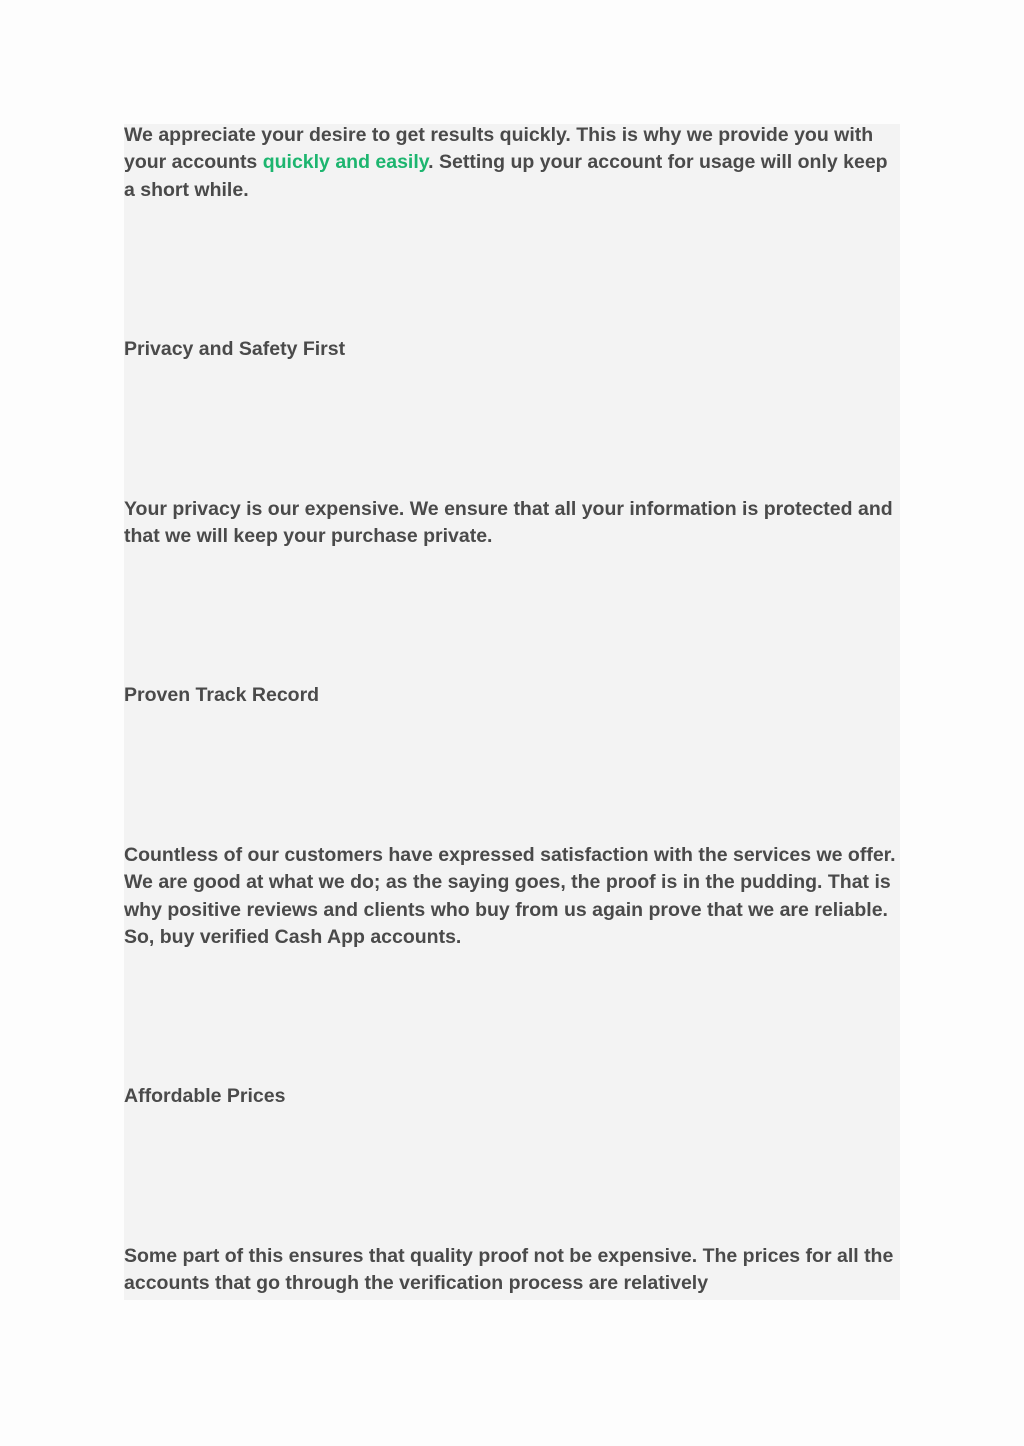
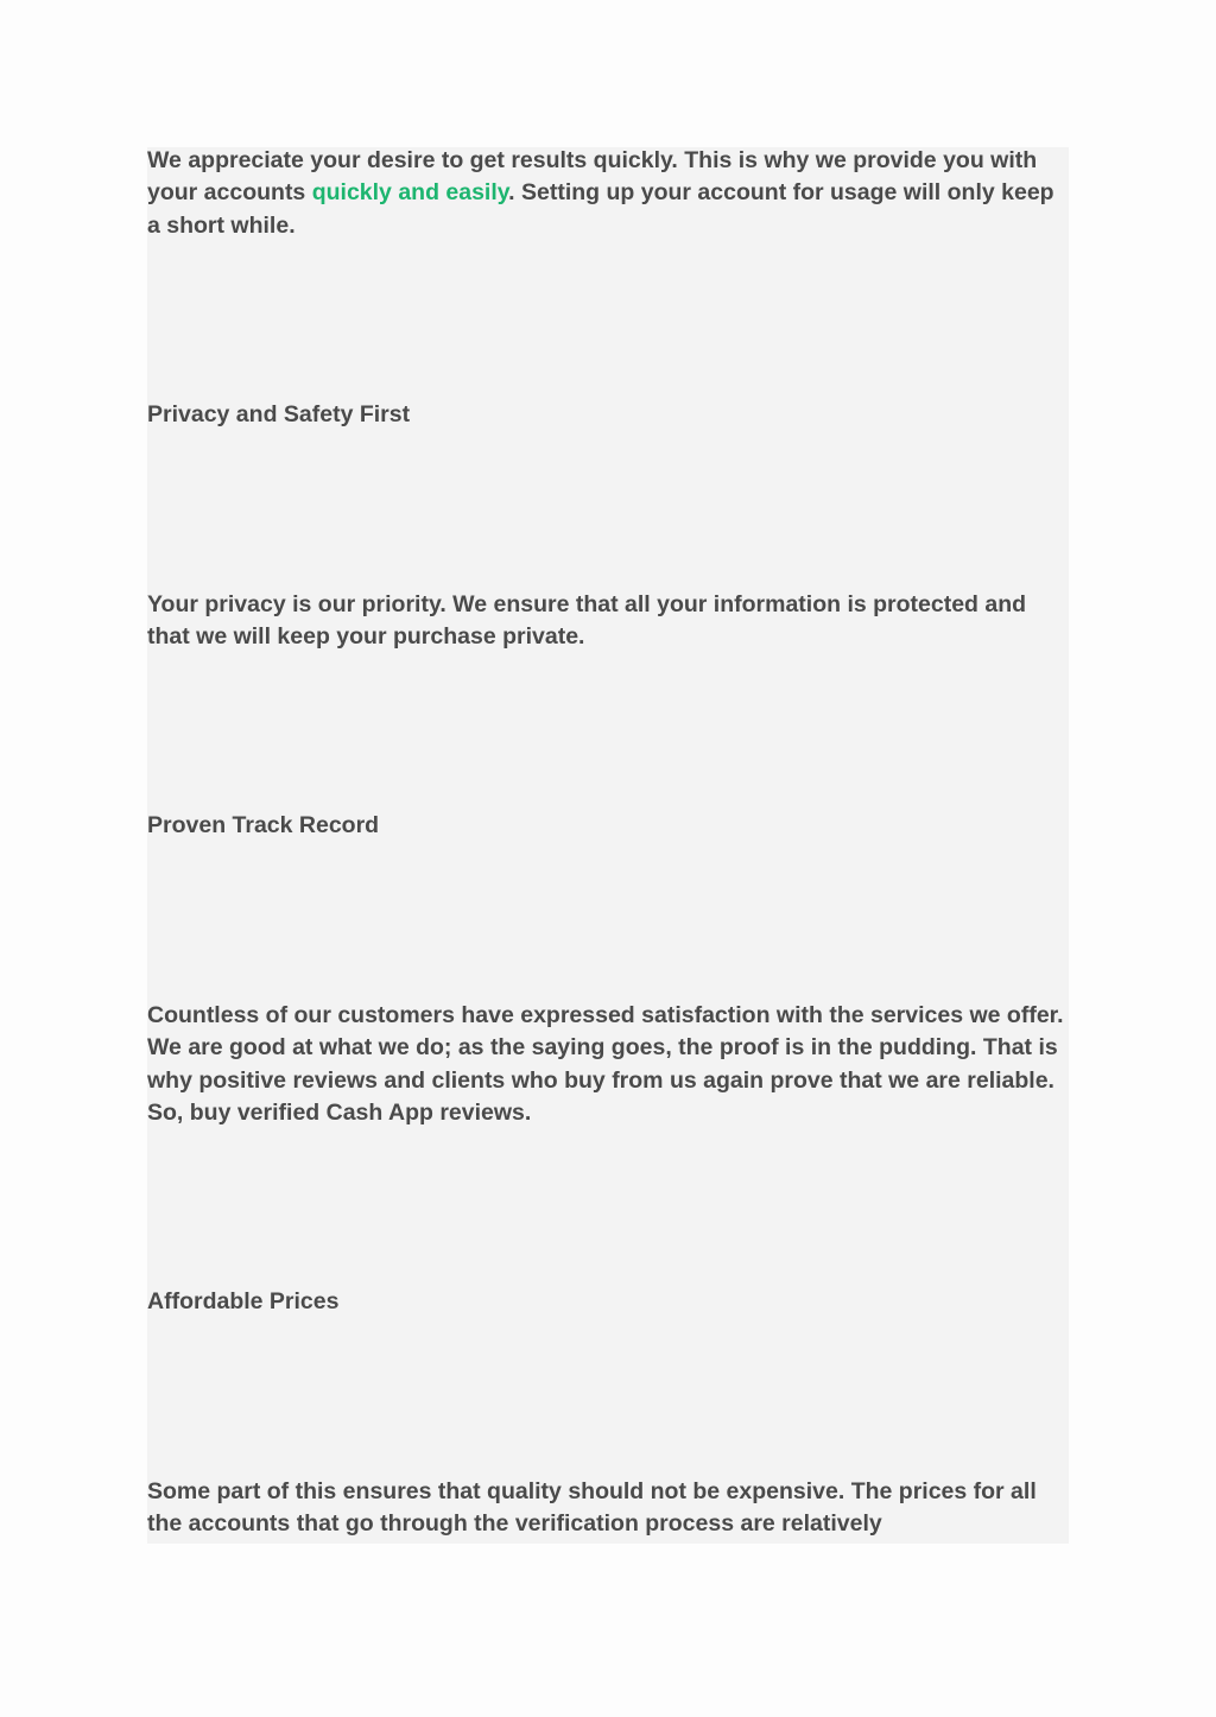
  We appreciate your desire to get results quickly. This is why we provide you with your accounts quickly and easily. Setting up your account for usage will only keep a short while.
  Privacy and Safety First
- Your privacy is our expensive. We ensure that all your information is protected and that we will keep your purchase private.
+ Your privacy is our priority. We ensure that all your information is protected and that we will keep your purchase private.
  Proven Track Record
- Countless of our customers have expressed satisfaction with the services we offer. We are good at what we do; as the saying goes, the proof is in the pudding. That is why positive reviews and clients who buy from us again prove that we are reliable. So, buy verified Cash App accounts.
+ Countless of our customers have expressed satisfaction with the services we offer. We are good at what we do; as the saying goes, the proof is in the pudding. That is why positive reviews and clients who buy from us again prove that we are reliable. So, buy verified Cash App reviews.
  Affordable Prices
- Some part of this ensures that quality proof not be expensive. The prices for all the accounts that go through the verification process are relatively
+ Some part of this ensures that quality should not be expensive. The prices for all the accounts that go through the verification process are relatively
